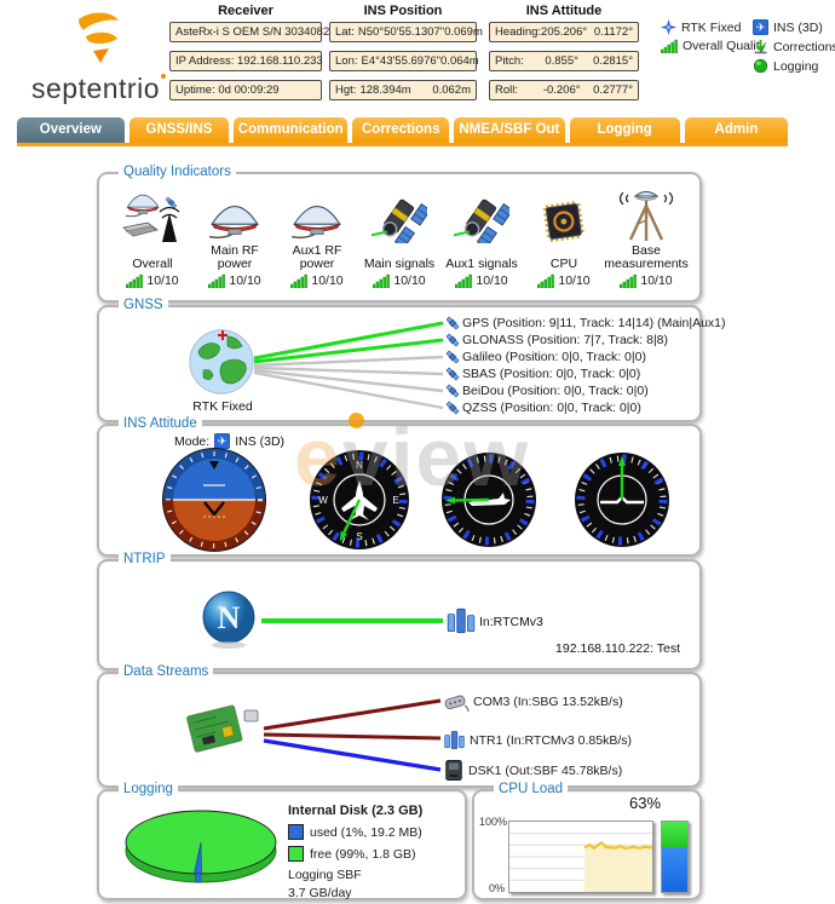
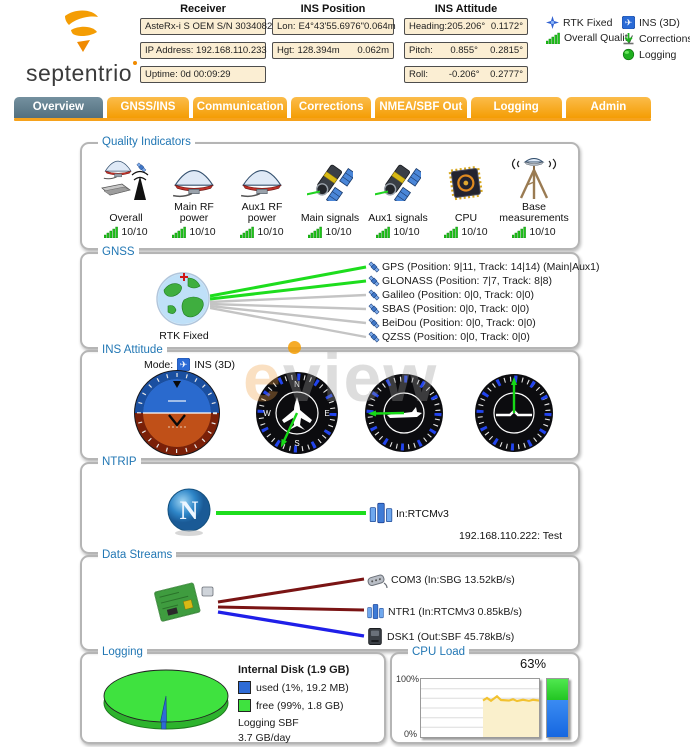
  septentrio
  Receiver
  AsteRx-i S OEM S/N 3034082
  IP Address: 192.168.110.233
  Uptime: 0d 00:09:29
  INS Position
- Lat:
- N50°50'55.1307"
- 0.069m
  Lon:
  E4°43'55.6976"
  0.064m
  Hgt:
  128.394m
  0.062m
  INS Attitude
  Heading:
  205.206°
  0.1172°
  Pitch:
  0.855°
  0.2815°
  Roll:
  -0.206°
  0.2777°
  RTK Fixed
  Overall Quali
  ✈
  INS (3D)
  Correction
  Logging
  Overview
  GNSS/INS
  Communication
  Corrections
  NMEA/SBF Out
  Logging
  Admin
  Quality Indicators
  Overall
  10/10
  Main RF power
  10/10
  Aux1 RF power
  10/10
  Main signals
  10/10
  Aux1 signals
  10/10
  CPU
  10/10
  Base measurements
  10/10
  GNSS
  RTK Fixed
  GPS (Position: 9|11, Track: 14|14) (Main|Aux1)
  GLONASS (Position: 7|7, Track: 8|8)
  Galileo (Position: 0|0, Track: 0|0)
  SBAS (Position: 0|0, Track: 0|0)
  BeiDou (Position: 0|0, Track: 0|0)
  QZSS (Position: 0|0, Track: 0|0)
  INS Attitude
  Mode:
  ✈
  INS (3D)
  N
  E
  S
  W
  eview
  NTRIP
  N
  In:RTCMv3
  192.168.110.222: Test
  Data Streams
  COM3 (In:SBG 13.52kB/s)
  NTR1 (In:RTCMv3 0.85kB/s)
  DSK1 (Out:SBF 45.78kB/s)
  Logging
- Internal Disk (2.3 GB)
+ Internal Disk (1.9 GB)
  used (1%, 19.2 MB)
  free (99%, 1.8 GB)
  Logging SBF
  3.7 GB/day
  CPU Load
  63%
  100%
  0%
